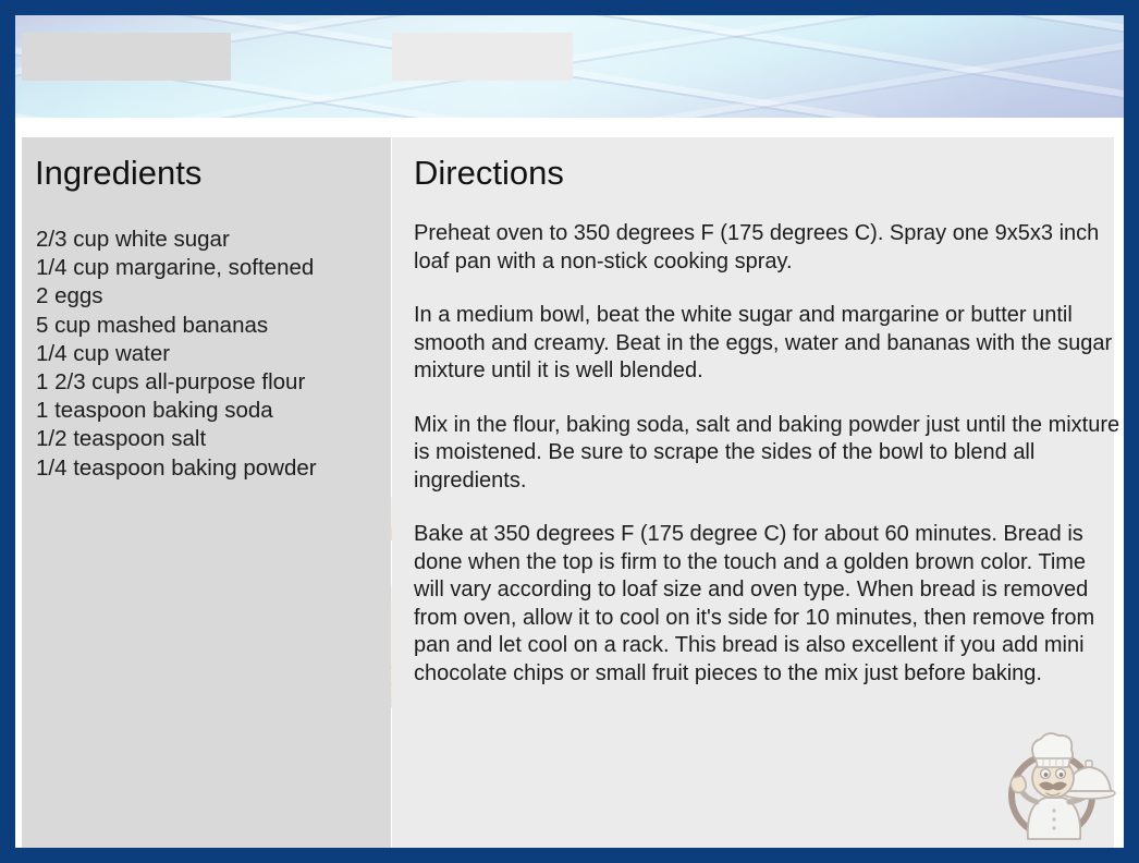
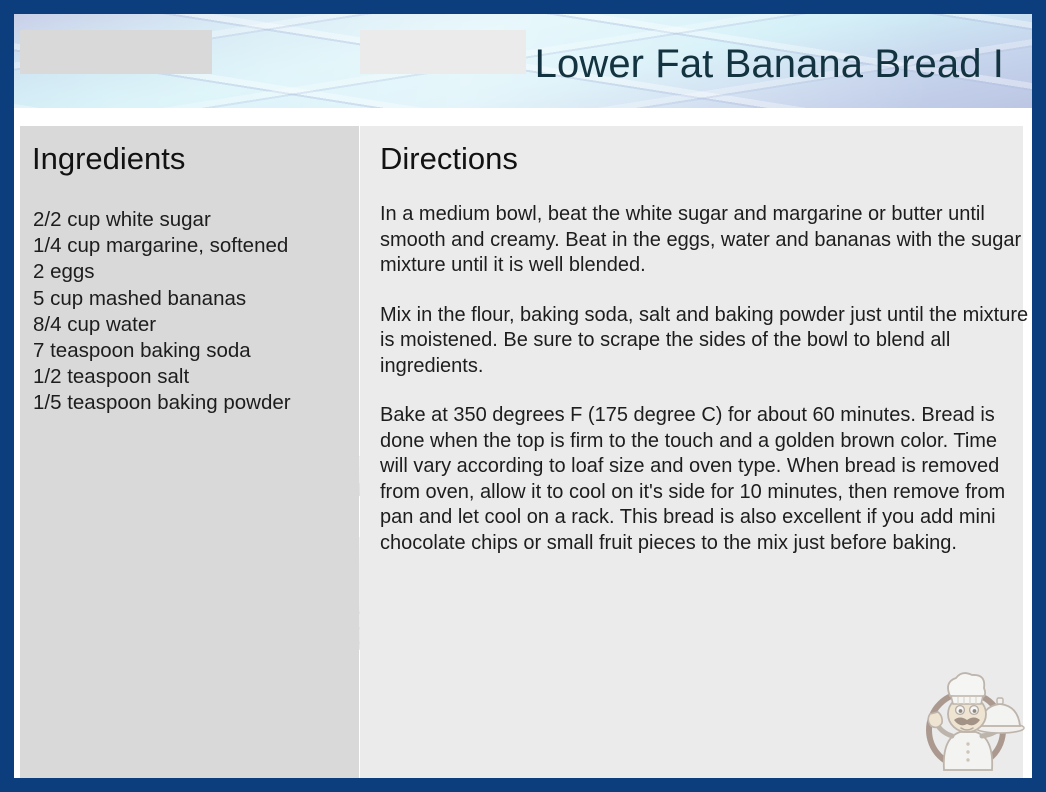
+ Lower Fat Banana Bread I
  Ingredients
- 2/3 cup white sugar
+ 2/2 cup white sugar
  1/4 cup margarine, softened
  2 eggs
  5 cup mashed bananas
- 1/4 cup water
+ 8/4 cup water
- 1 2/3 cups all-purpose flour
- 1 teaspoon baking soda
+ 7 teaspoon baking soda
  1/2 teaspoon salt
- 1/4 teaspoon baking powder
+ 1/5 teaspoon baking powder
  Directions
- Preheat oven to 350 degrees F (175 degrees C). Spray one 9x5x3 inch loaf pan with a non-stick cooking spray.
  In a medium bowl, beat the white sugar and margarine or butter until smooth and creamy. Beat in the eggs, water and bananas with the sugar mixture until it is well blended.
  Mix in the flour, baking soda, salt and baking powder just until the mixture is moistened. Be sure to scrape the sides of the bowl to blend all ingredients.
  Bake at 350 degrees F (175 degree C) for about 60 minutes. Bread is done when the top is firm to the touch and a golden brown color. Time will vary according to loaf size and oven type. When bread is removed from oven, allow it to cool on it's side for 10 minutes, then remove from pan and let cool on a rack. This bread is also excellent if you add mini chocolate chips or small fruit pieces to the mix just before baking.
